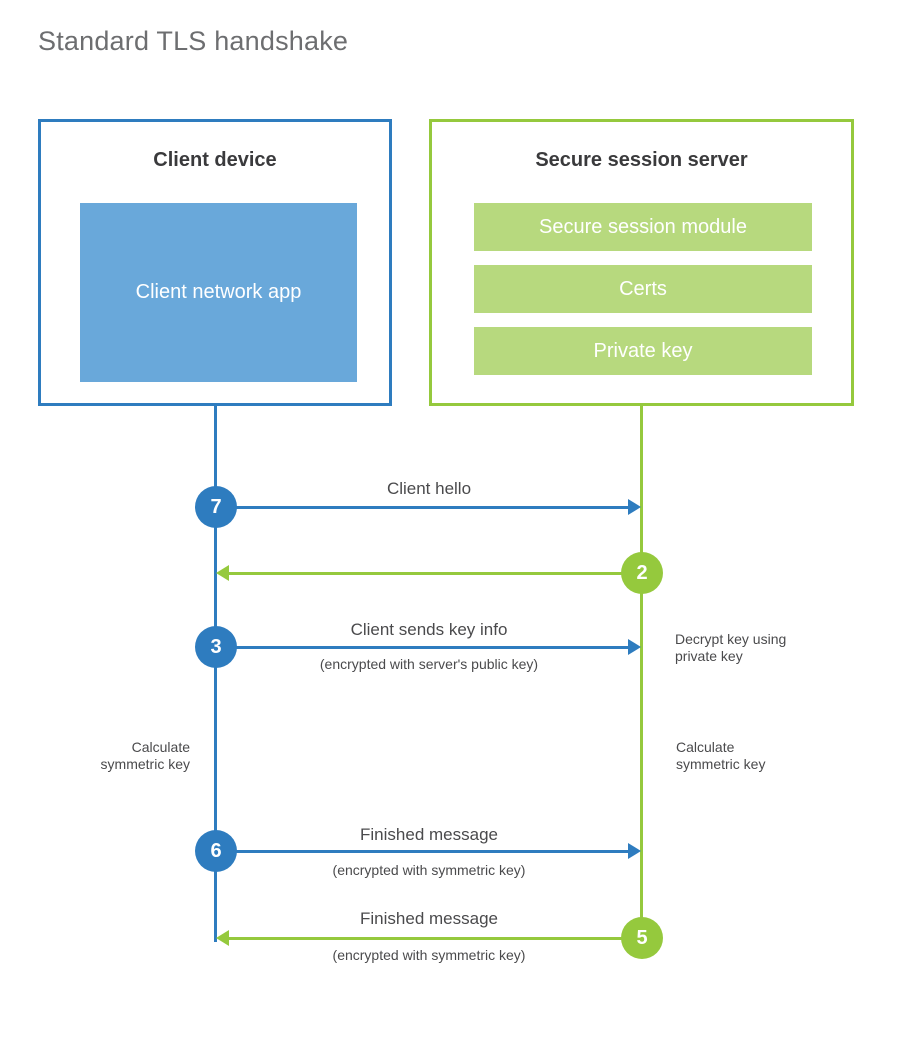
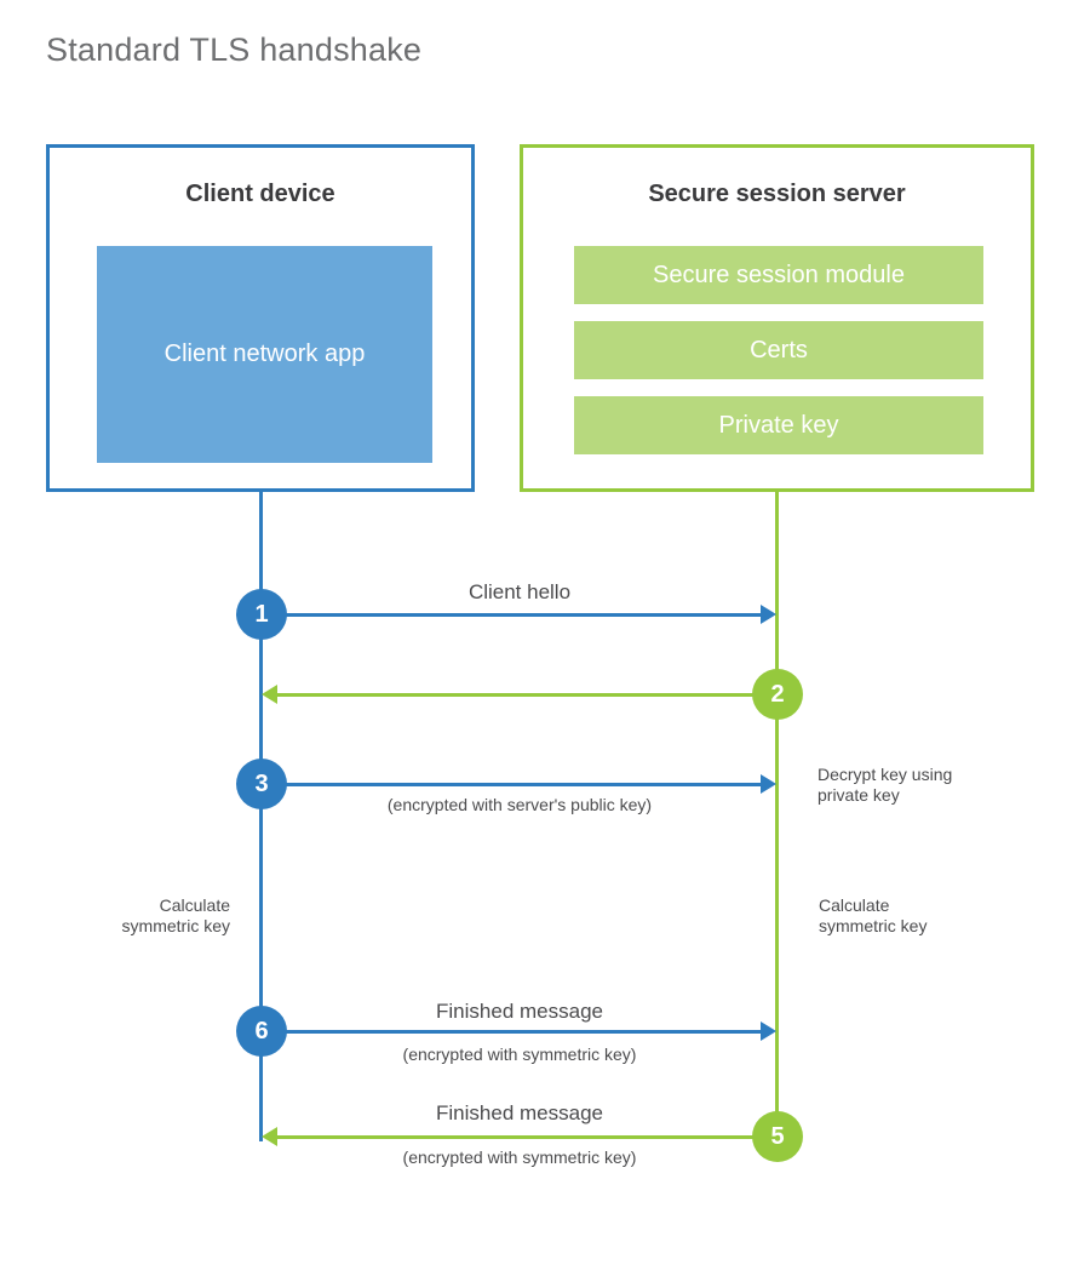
  Standard TLS handshake
  Client device
  Client network app
  Secure session server
  Secure session module
  Certs
  Private key
  Client hello
- 7
+ 1
  2
- Client sends key info
  (encrypted with server's public key)
  3
  Decrypt key using
  private key
  Calculate
  symmetric key
  Calculate
  symmetric key
  Finished message
  (encrypted with symmetric key)
  6
  Finished message
  (encrypted with symmetric key)
  5
